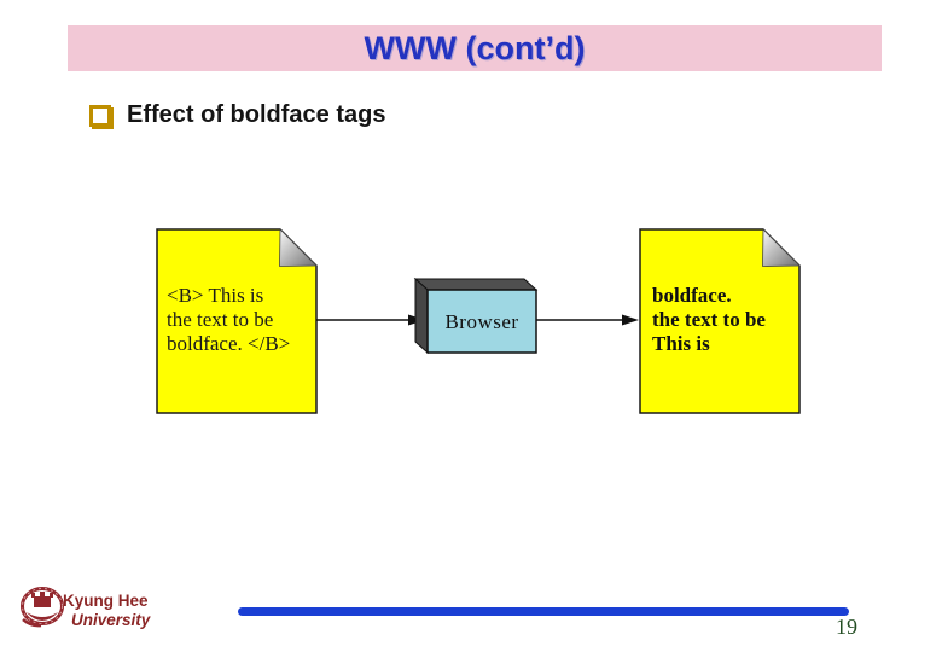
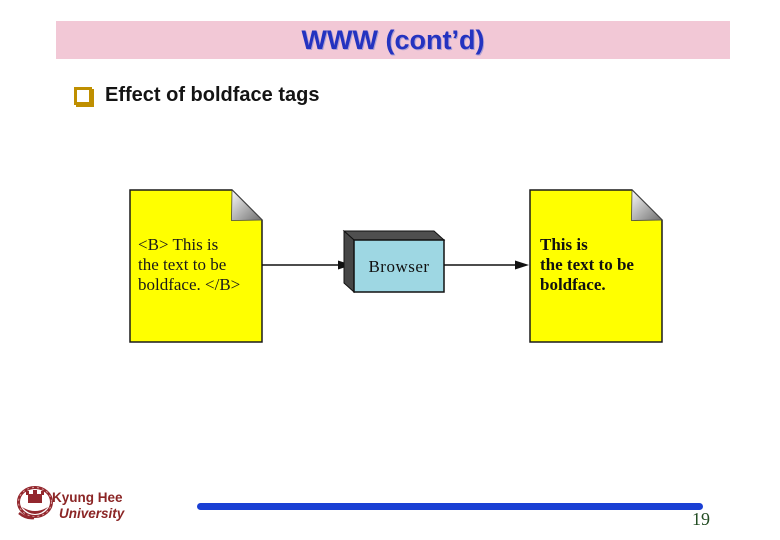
  WWW (cont’d)
  Effect of boldface tags
  <B> This is
  the text to be
  boldface. </B>
  Browser
- boldface.
+ This is
  the text to be
- This is
+ boldface.
  Kyung Hee
  University
  19
